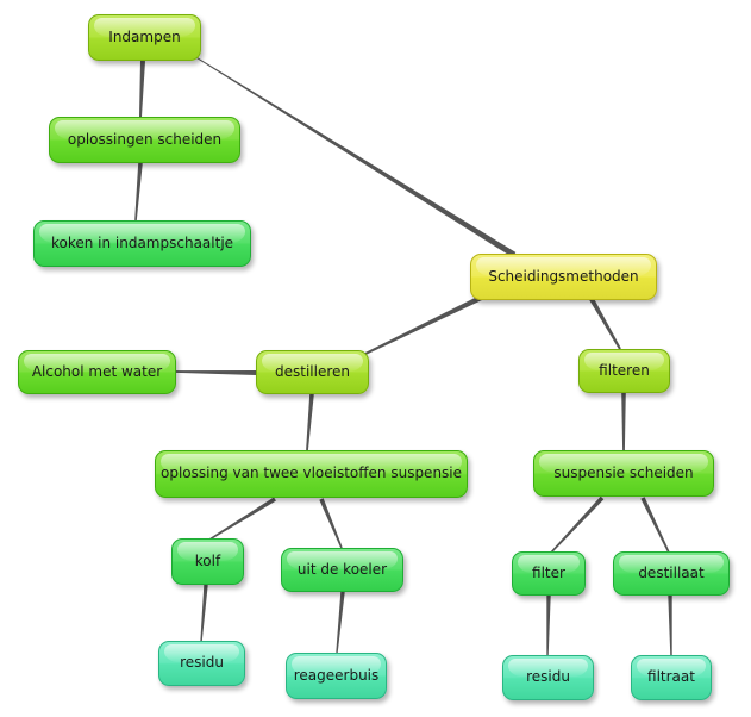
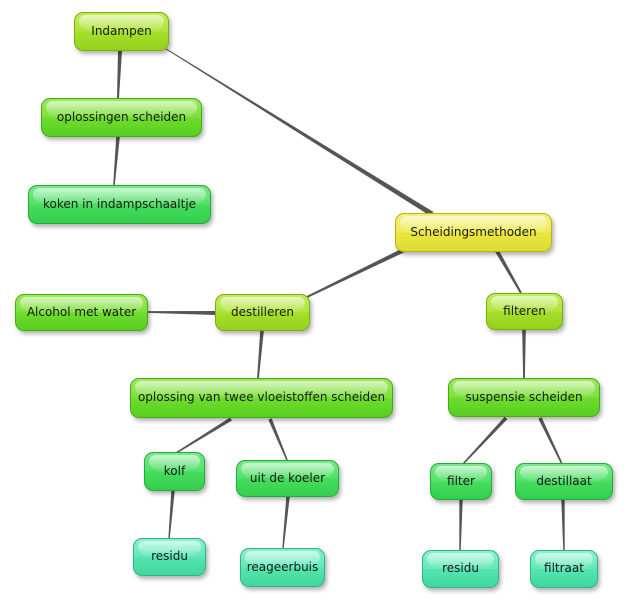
  Indampen
  oplossingen scheiden
  koken in indampschaaltje
  Scheidingsmethoden
  Alcohol met water
  destilleren
  filteren
- oplossing van twee vloeistoffen suspensie
+ oplossing van twee vloeistoffen scheiden
  suspensie scheiden
  kolf
  uit de koeler
  filter
  destillaat
  residu
  reageerbuis
  residu
  filtraat
